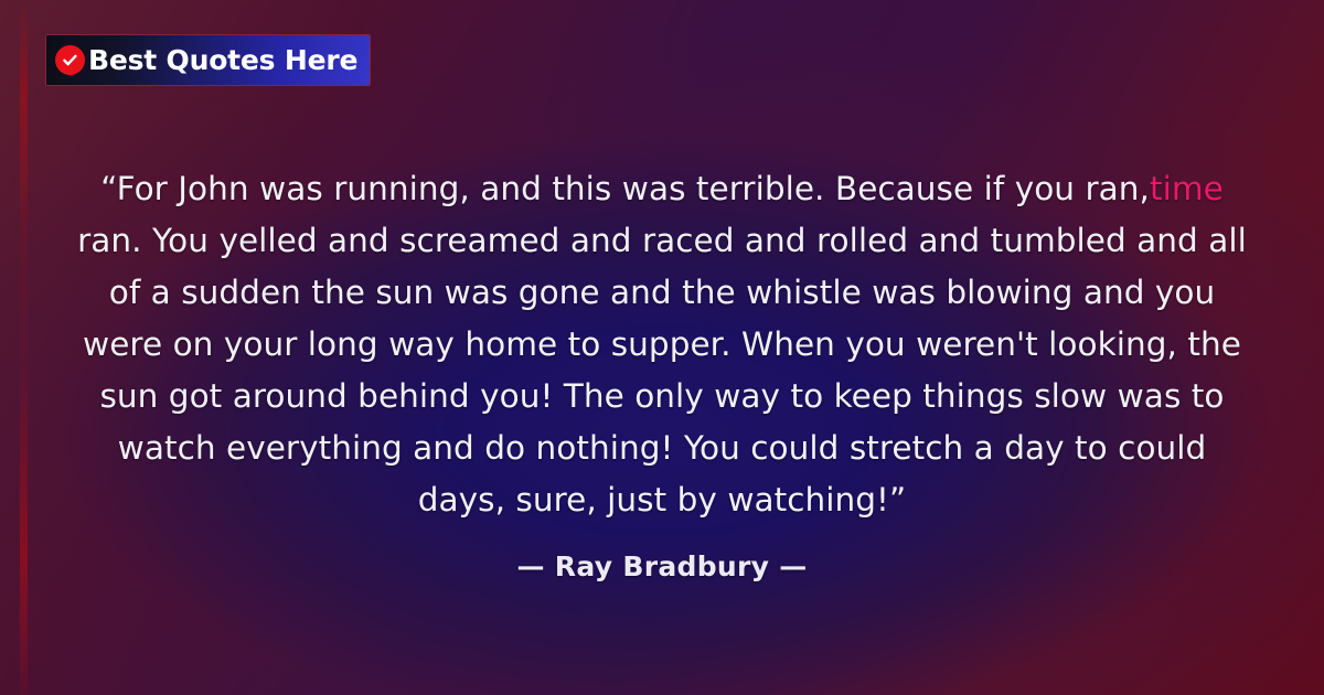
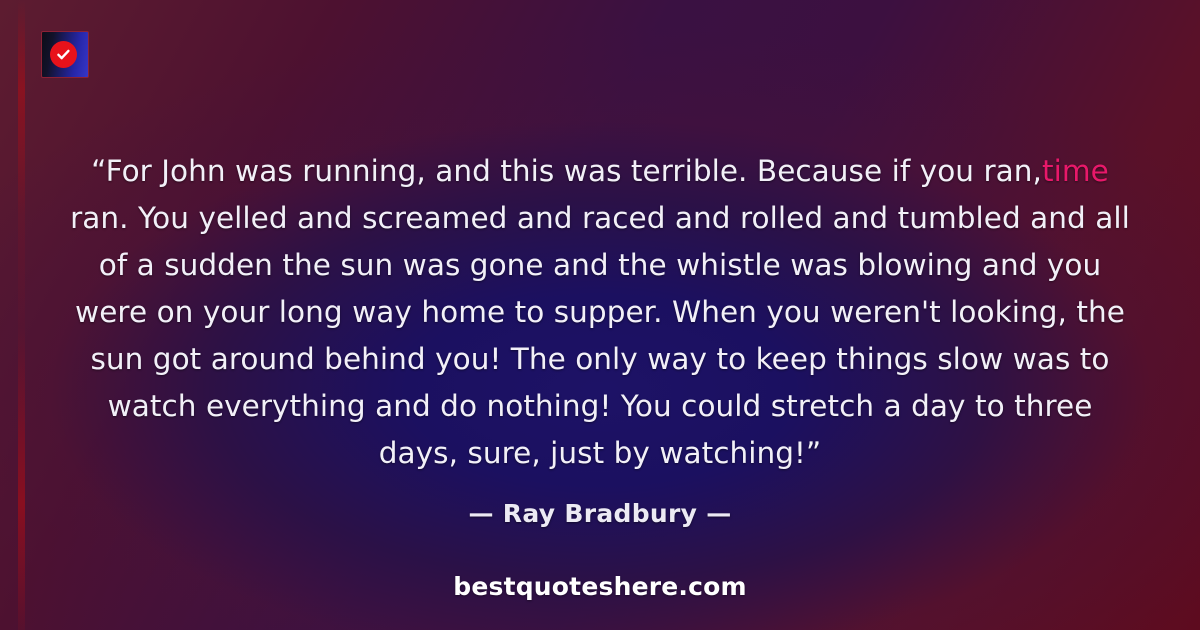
- Best Quotes Here
- “For John was running, and this was terrible. Because if you ran,time ran. You yelled and screamed and raced and rolled and tumbled and all of a sudden the sun was gone and the whistle was blowing and you were on your long way home to supper. When you weren't looking, the sun got around behind you! The only way to keep things slow was to watch everything and do nothing! You could stretch a day to could days, sure, just by watching!”
+ “For John was running, and this was terrible. Because if you ran,time ran. You yelled and screamed and raced and rolled and tumbled and all of a sudden the sun was gone and the whistle was blowing and you were on your long way home to supper. When you weren't looking, the sun got around behind you! The only way to keep things slow was to watch everything and do nothing! You could stretch a day to three days, sure, just by watching!”
  — Ray Bradbury —
+ bestquoteshere.com
